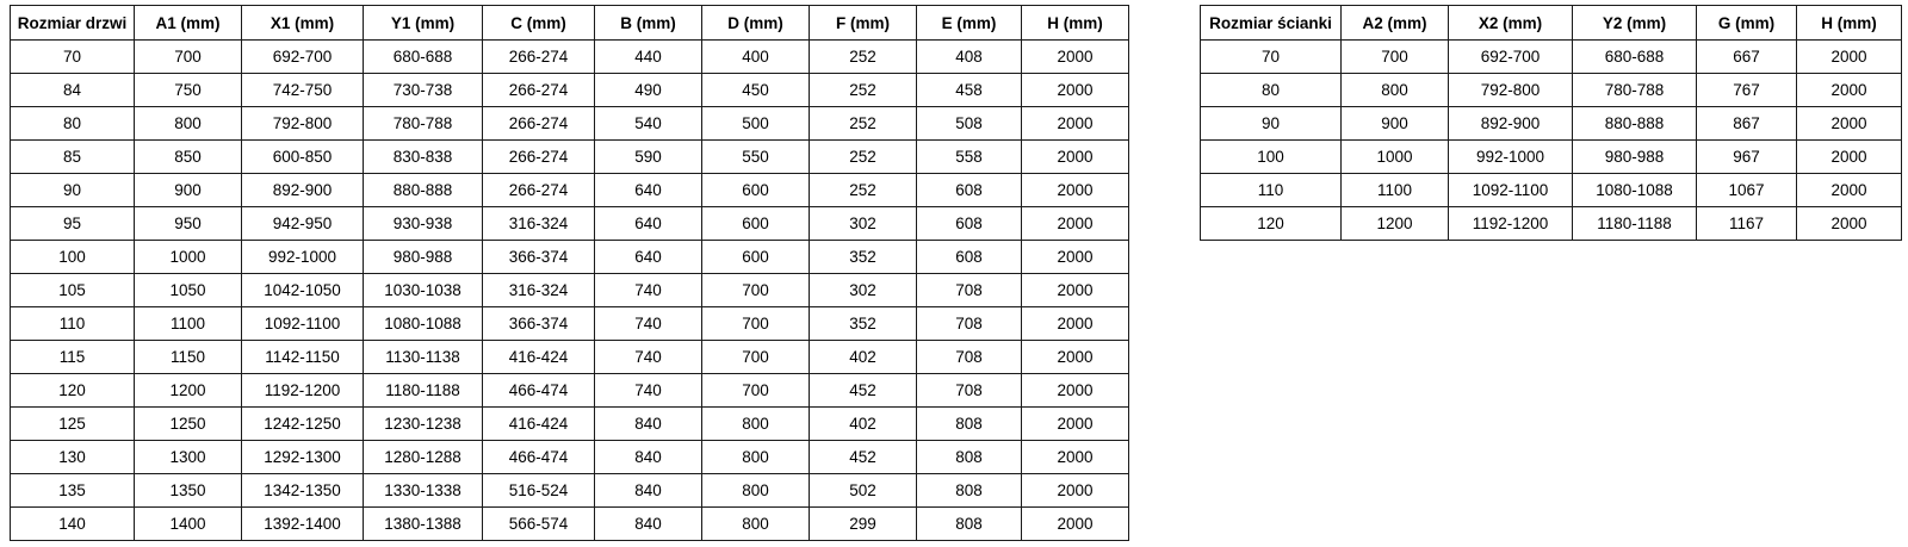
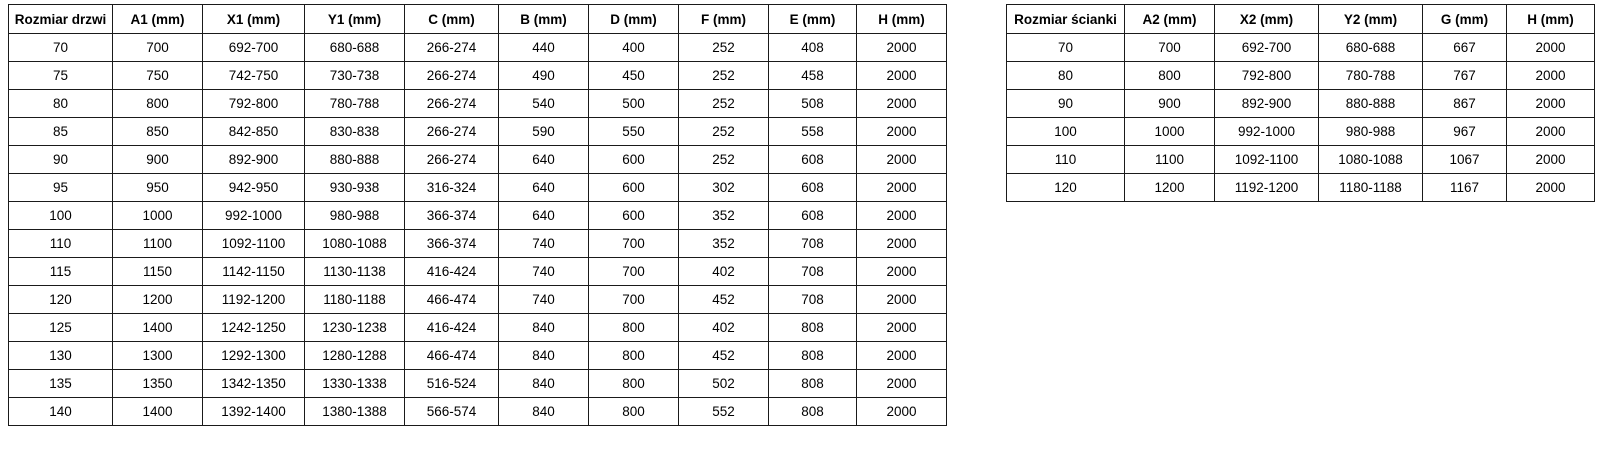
  Rozmiar drzwi	A1 (mm)	X1 (mm)	Y1 (mm)	C (mm)	B (mm)	D (mm)	F (mm)	E (mm)	H (mm)
  70	700	692-700	680-688	266-274	440	400	252	408	2000
- 84	750	742-750	730-738	266-274	490	450	252	458	2000
+ 75	750	742-750	730-738	266-274	490	450	252	458	2000
  80	800	792-800	780-788	266-274	540	500	252	508	2000
- 85	850	600-850	830-838	266-274	590	550	252	558	2000
+ 85	850	842-850	830-838	266-274	590	550	252	558	2000
  90	900	892-900	880-888	266-274	640	600	252	608	2000
  95	950	942-950	930-938	316-324	640	600	302	608	2000
  100	1000	992-1000	980-988	366-374	640	600	352	608	2000
- 105	1050	1042-1050	1030-1038	316-324	740	700	302	708	2000
  110	1100	1092-1100	1080-1088	366-374	740	700	352	708	2000
  115	1150	1142-1150	1130-1138	416-424	740	700	402	708	2000
  120	1200	1192-1200	1180-1188	466-474	740	700	452	708	2000
- 125	1250	1242-1250	1230-1238	416-424	840	800	402	808	2000
+ 125	1400	1242-1250	1230-1238	416-424	840	800	402	808	2000
  130	1300	1292-1300	1280-1288	466-474	840	800	452	808	2000
  135	1350	1342-1350	1330-1338	516-524	840	800	502	808	2000
- 140	1400	1392-1400	1380-1388	566-574	840	800	299	808	2000
+ 140	1400	1392-1400	1380-1388	566-574	840	800	552	808	2000
  Rozmiar ścianki	A2 (mm)	X2 (mm)	Y2 (mm)	G (mm)	H (mm)
  70	700	692-700	680-688	667	2000
  80	800	792-800	780-788	767	2000
  90	900	892-900	880-888	867	2000
  100	1000	992-1000	980-988	967	2000
  110	1100	1092-1100	1080-1088	1067	2000
  120	1200	1192-1200	1180-1188	1167	2000
